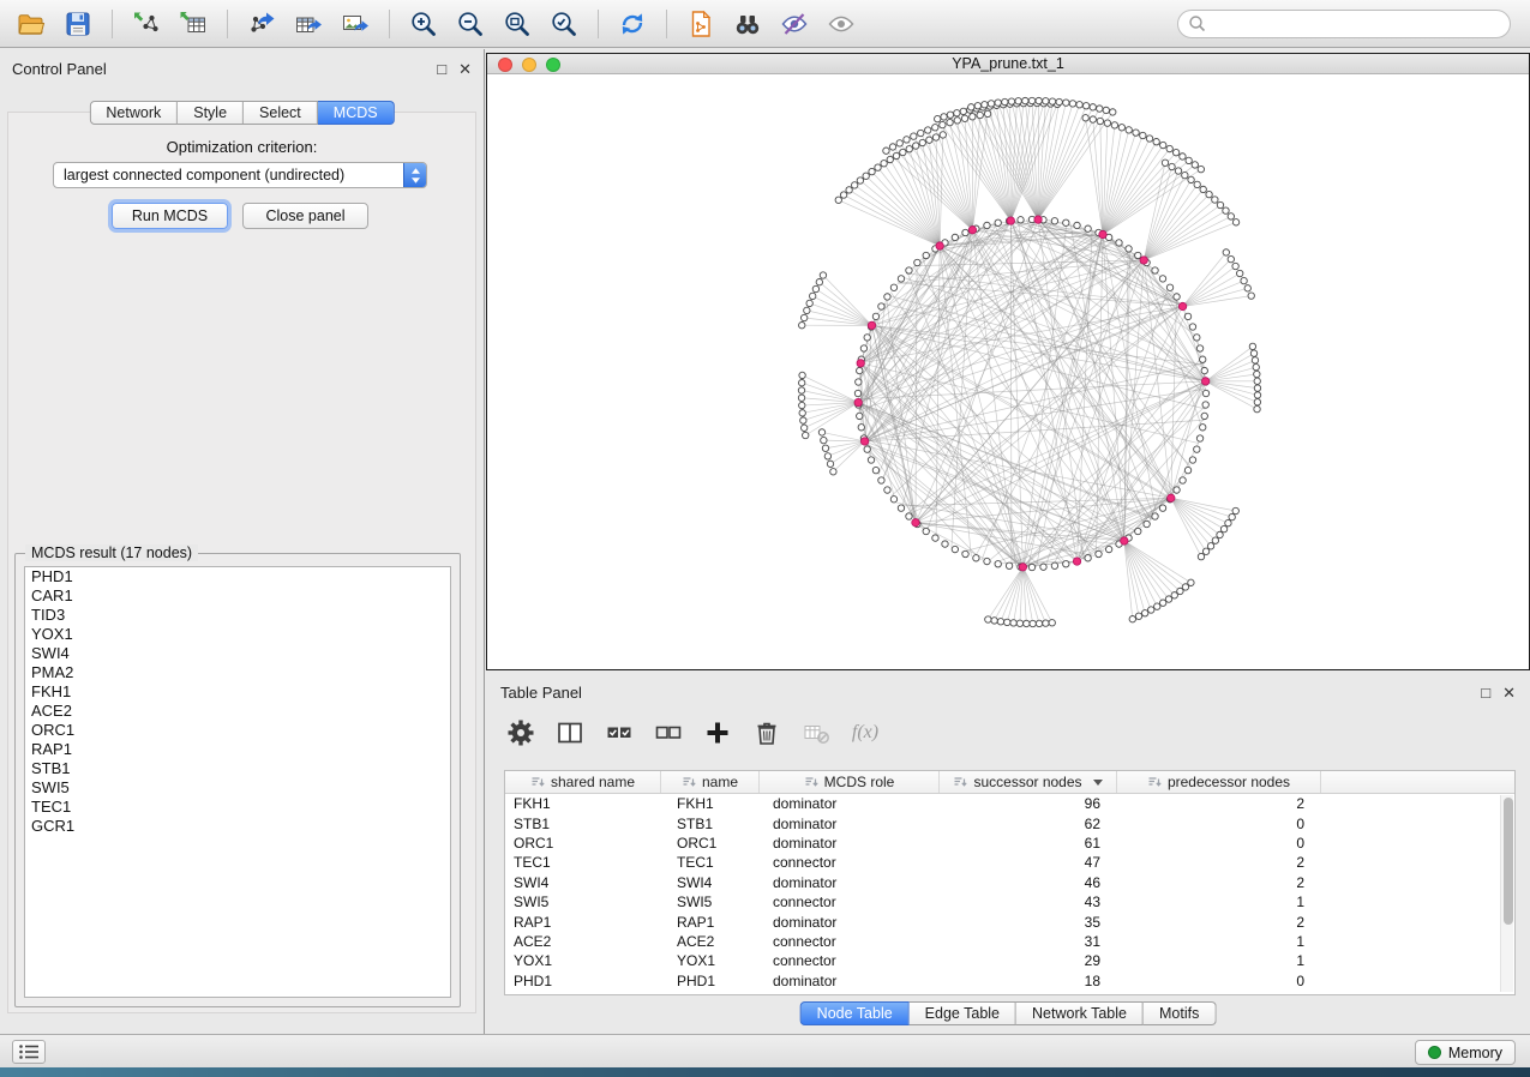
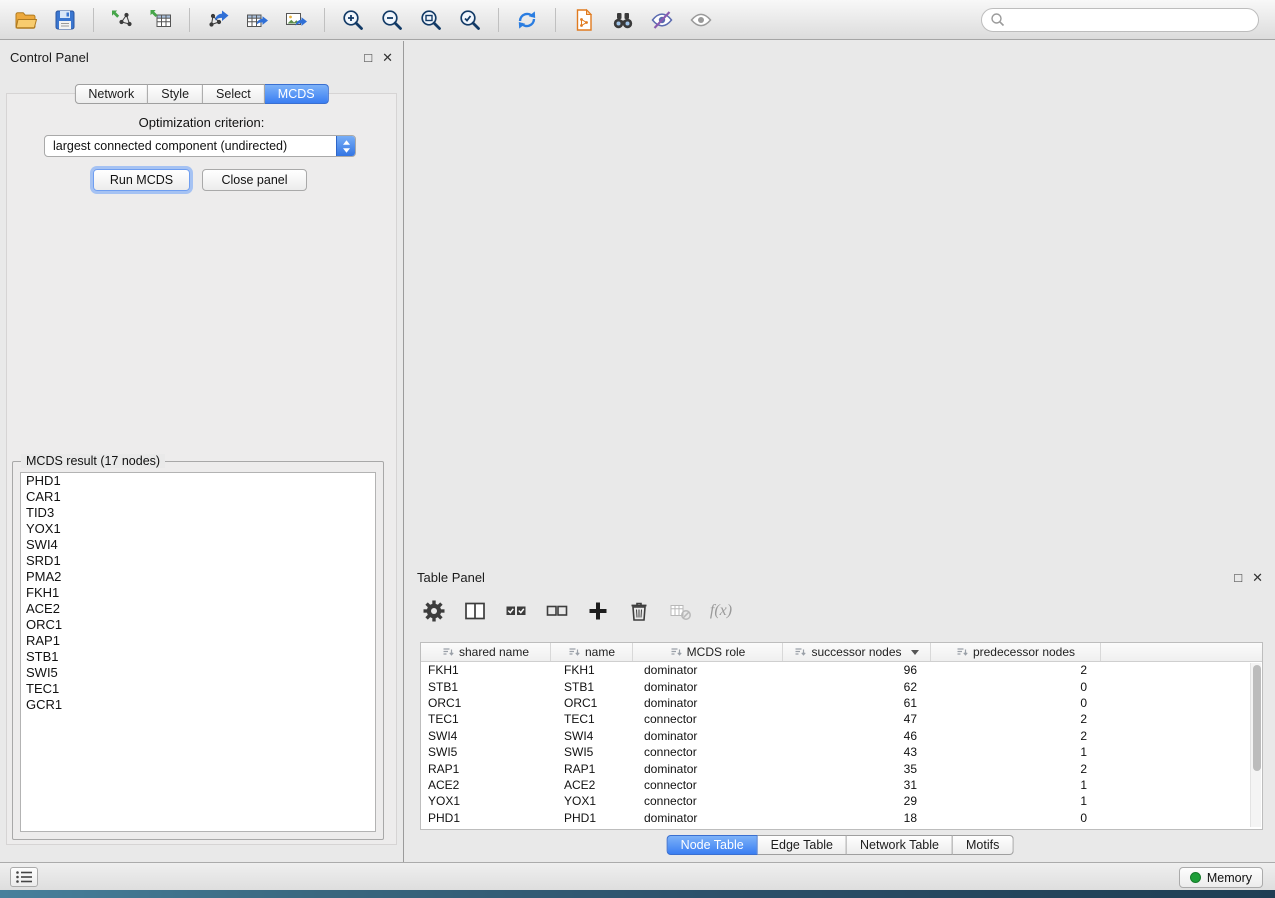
  Control Panel
  □
  ✕
  Network
  Style
  Select
  MCDS
  Optimization criterion:
  largest connected component (undirected)
  Run MCDS
  Close panel
  MCDS result (17 nodes)
  PHD1
  CAR1
  TID3
  YOX1
  SWI4
+ SRD1
  PMA2
  FKH1
  ACE2
  ORC1
  RAP1
  STB1
  SWI5
  TEC1
  GCR1
- YPA_prune.txt_1
  Table Panel
  □
  ✕
  f(x)
  shared name
  name
  MCDS role
  successor nodes
  predecessor nodes
  FKH1
  FKH1
  dominator
  96
  2
  STB1
  STB1
  dominator
  62
  0
  ORC1
  ORC1
  dominator
  61
  0
  TEC1
  TEC1
  connector
  47
  2
  SWI4
  SWI4
  dominator
  46
  2
  SWI5
  SWI5
  connector
  43
  1
  RAP1
  RAP1
  dominator
  35
  2
  ACE2
  ACE2
  connector
  31
  1
  YOX1
  YOX1
  connector
  29
  1
  PHD1
  PHD1
  dominator
  18
  0
  Node Table
  Edge Table
  Network Table
  Motifs
  Memory
